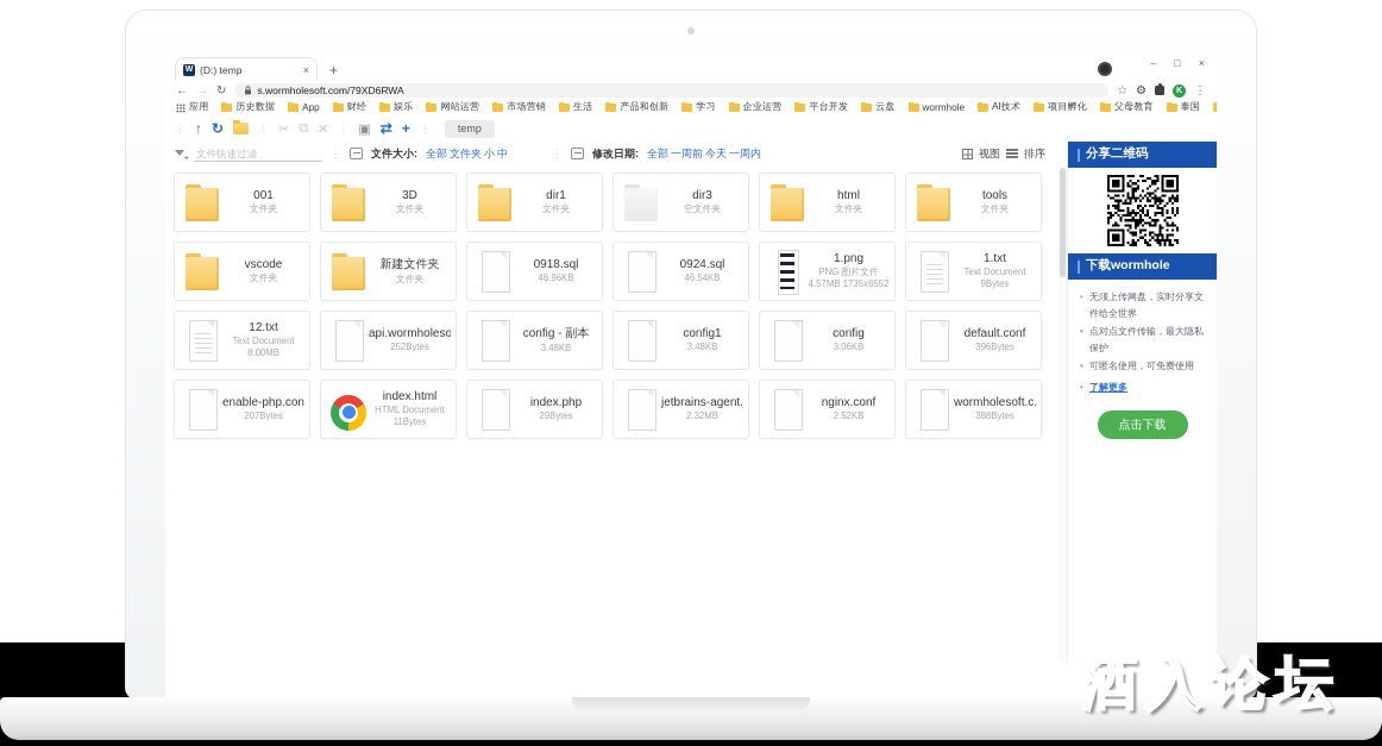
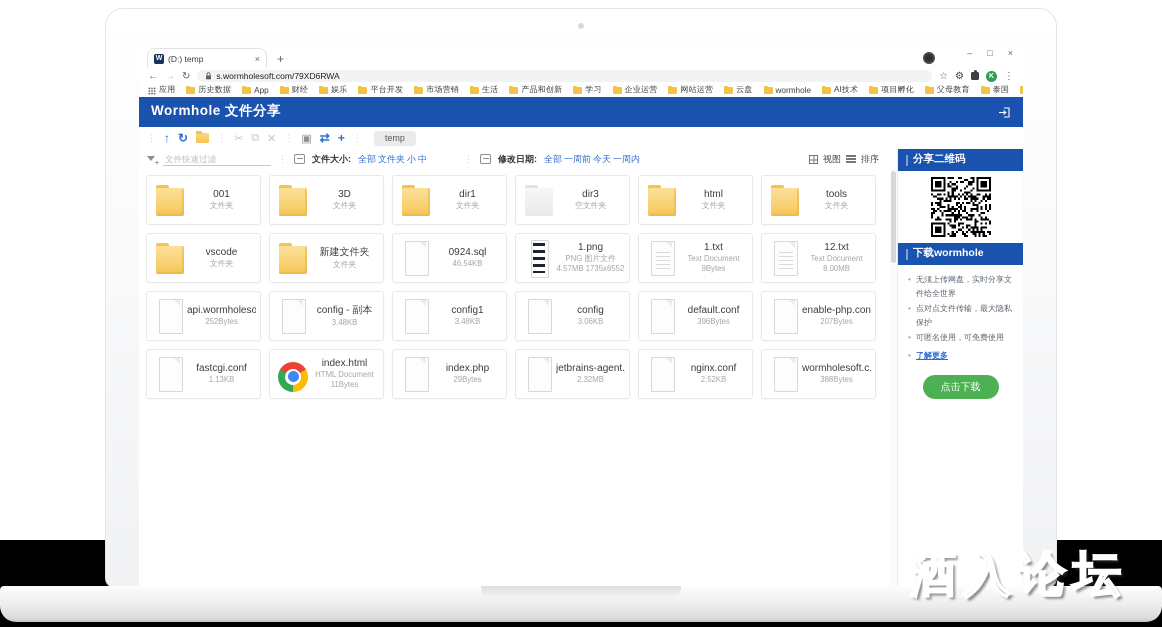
  (D:) temp
  ×
  +
  –
  □
  ×
  ←
  →
  ↻
  s.wormholesoft.com/79XD6RWA
  ☆
  ⚙
  ⋮
  应用
  历史数据
  App
  财经
  娱乐
- 网站运营
+ 平台开发
  市场营销
  生活
  产品和创新
  学习
  企业运营
- 平台开发
+ 网站运营
  云盘
  wormhole
  AI技术
  项目孵化
  父母教育
  泰国
+ Wormhole 文件分享
  ⋮
  ↑
  ↻
  ⋮
  ✂
  ⧉
  ✕
  ⋮
  ▣
  ⇄
  +
  ⋮
  temp
  文件快速过滤
  ⋮
  文件大小:
  全部 文件夹 小 中
  ⋮
  修改日期:
  全部 一周前 今天 一周内
  视图
  排序
  001
  文件夹
  3D
  文件夹
  dir1
  文件夹
  dir3
  空文件夹
  html
  文件夹
  tools
  文件夹
  vscode
  文件夹
  新建文件夹
  文件夹
- 0918.sql
- 46.96KB
  0924.sql
  46.54KB
  1.png
  PNG 图片文件
  4.57MB 1735x6552
  1.txt
  Text Document
  9Bytes
  12.txt
  Text Document
  8.00MB
  api.wormholeso
  252Bytes
  config - 副本
  3.48KB
  config1
  3.48KB
  config
  3.06KB
  default.conf
  396Bytes
  enable-php.con
  207Bytes
+ fastcgi.conf
+ 1.13KB
  index.html
  HTML Document
  11Bytes
  index.php
  29Bytes
  jetbrains-agent.
  2.32MB
  nginx.conf
  2.52KB
  wormholesoft.c.
  388Bytes
  分享二维码
  下载wormhole
  无须上传网盘，实时分享文件给全世界
  点对点文件传输，最大隐私保护
  可匿名使用，可免费使用
  了解更多
  点击下载
  酒入论坛
